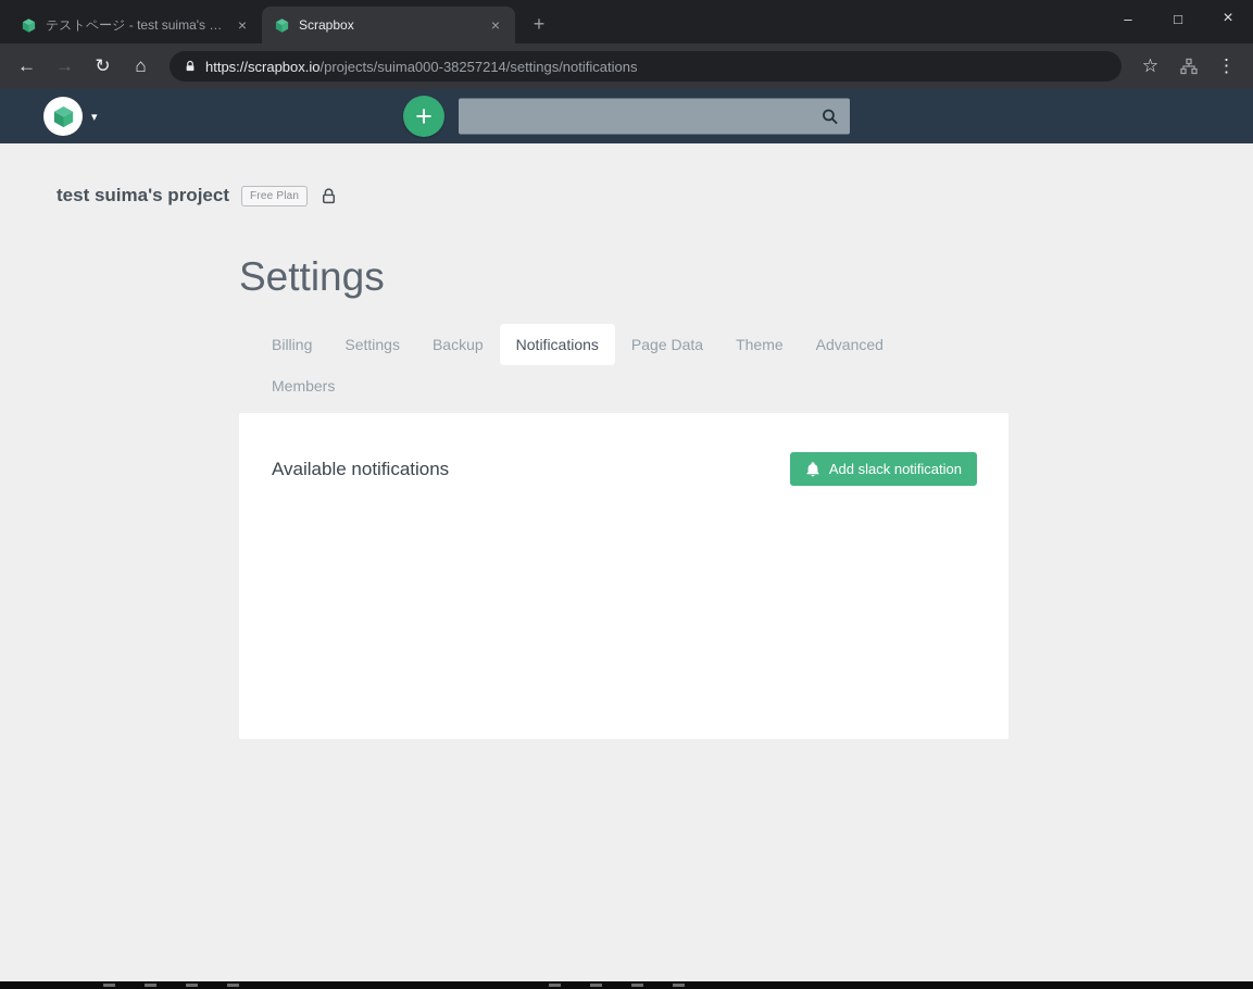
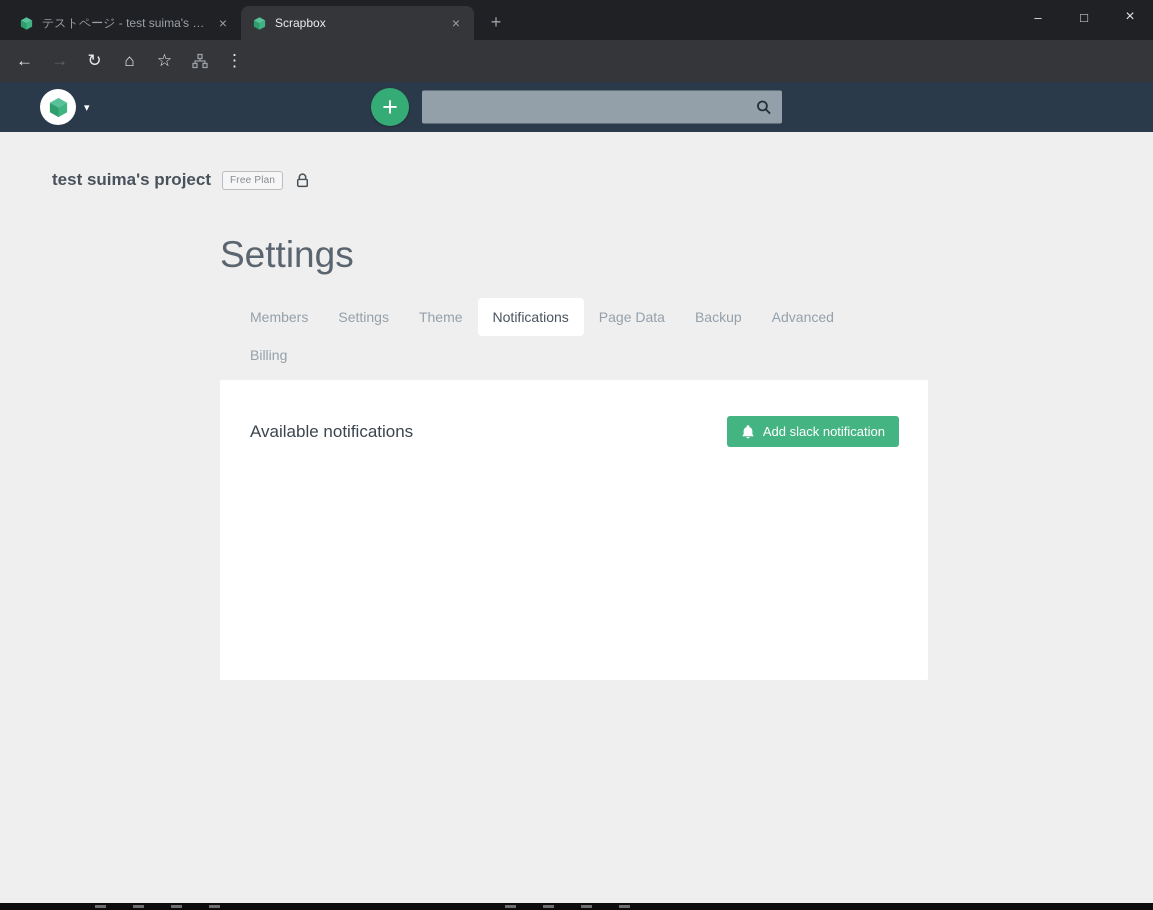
  テストページ - test suima's pro
  ×
  Scrapbox
  ×
  +
  –
  □
  ×
  ←
  →
  ↻
  ⌂
- https://scrapbox.io/projects/suima000-38257214/settings/notifications
  ☆
  ⋮
  ▾
  +
  test suima's project
  Free Plan
  Settings
- Billing
+ Members
  Settings
- Backup
+ Theme
  Notifications
  Page Data
- Theme
+ Backup
  Advanced
- Members
+ Billing
  Available notifications
  Add slack notification
